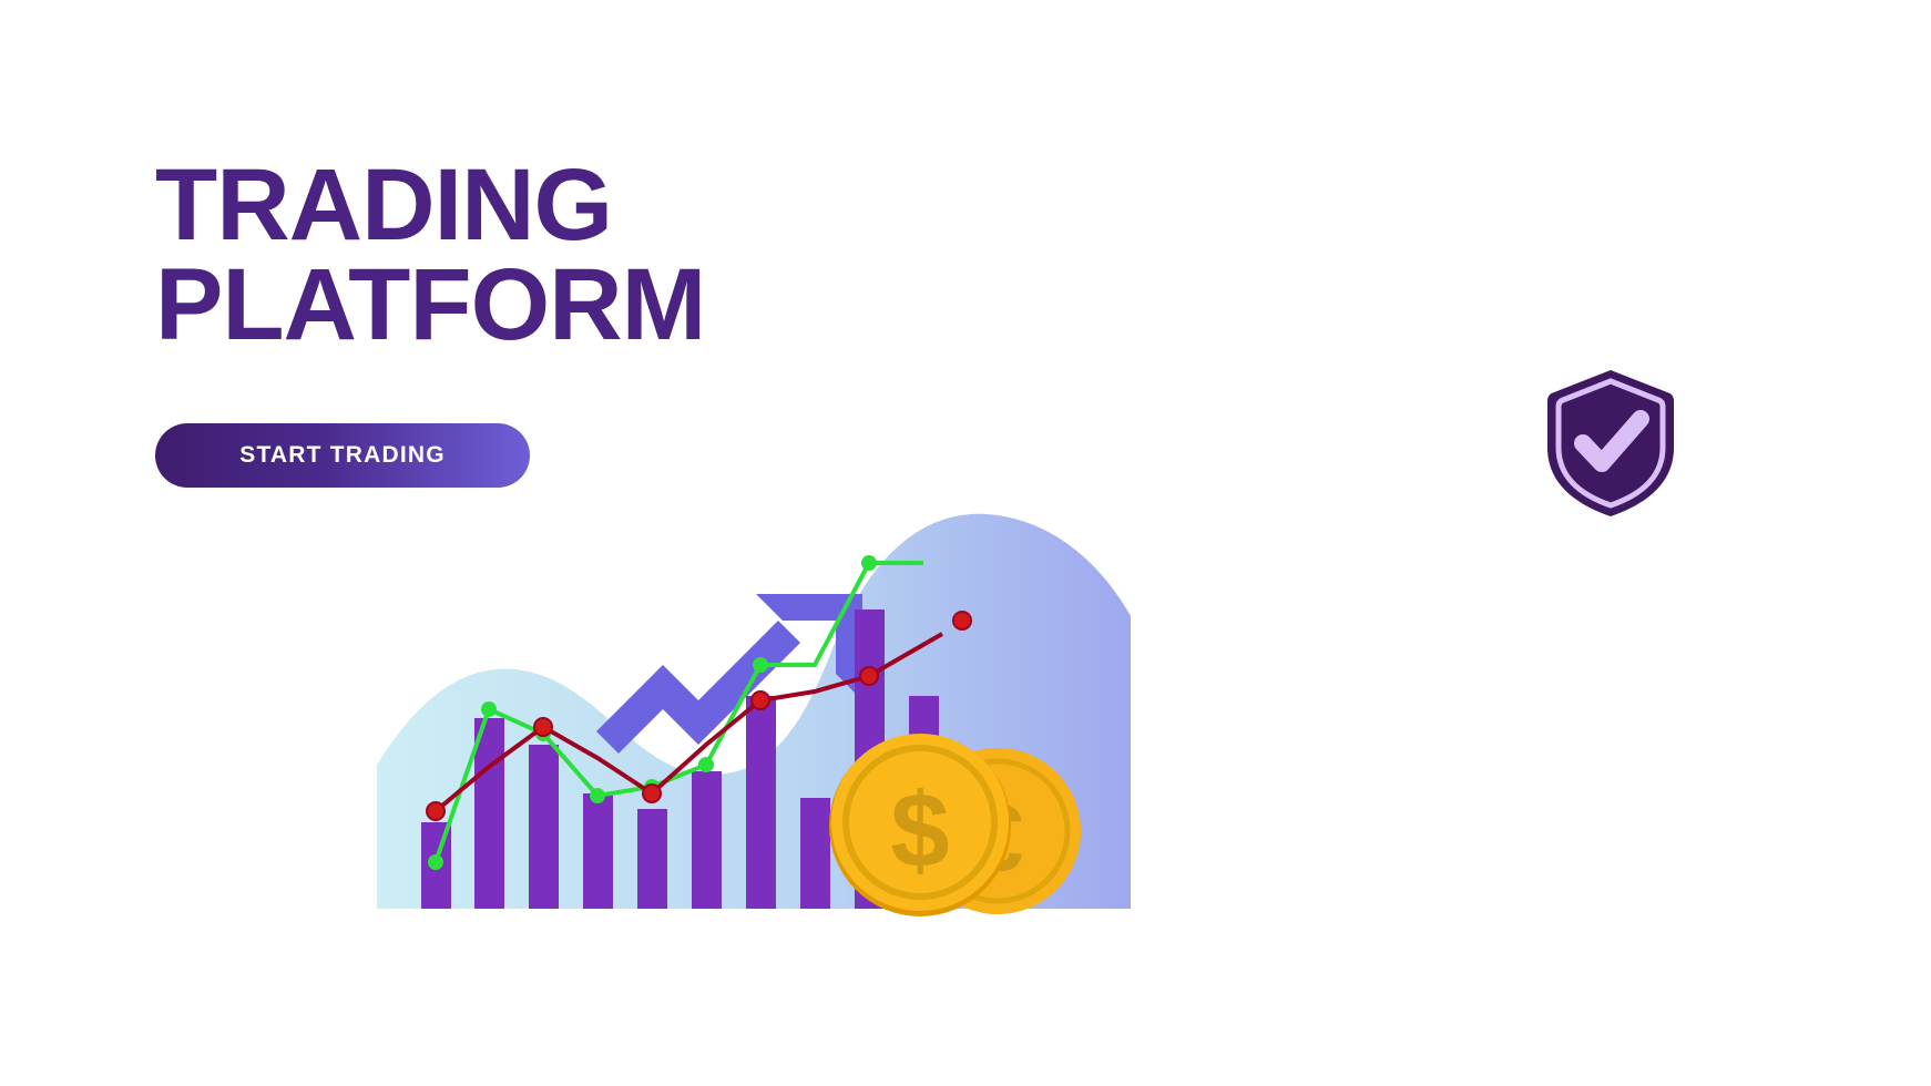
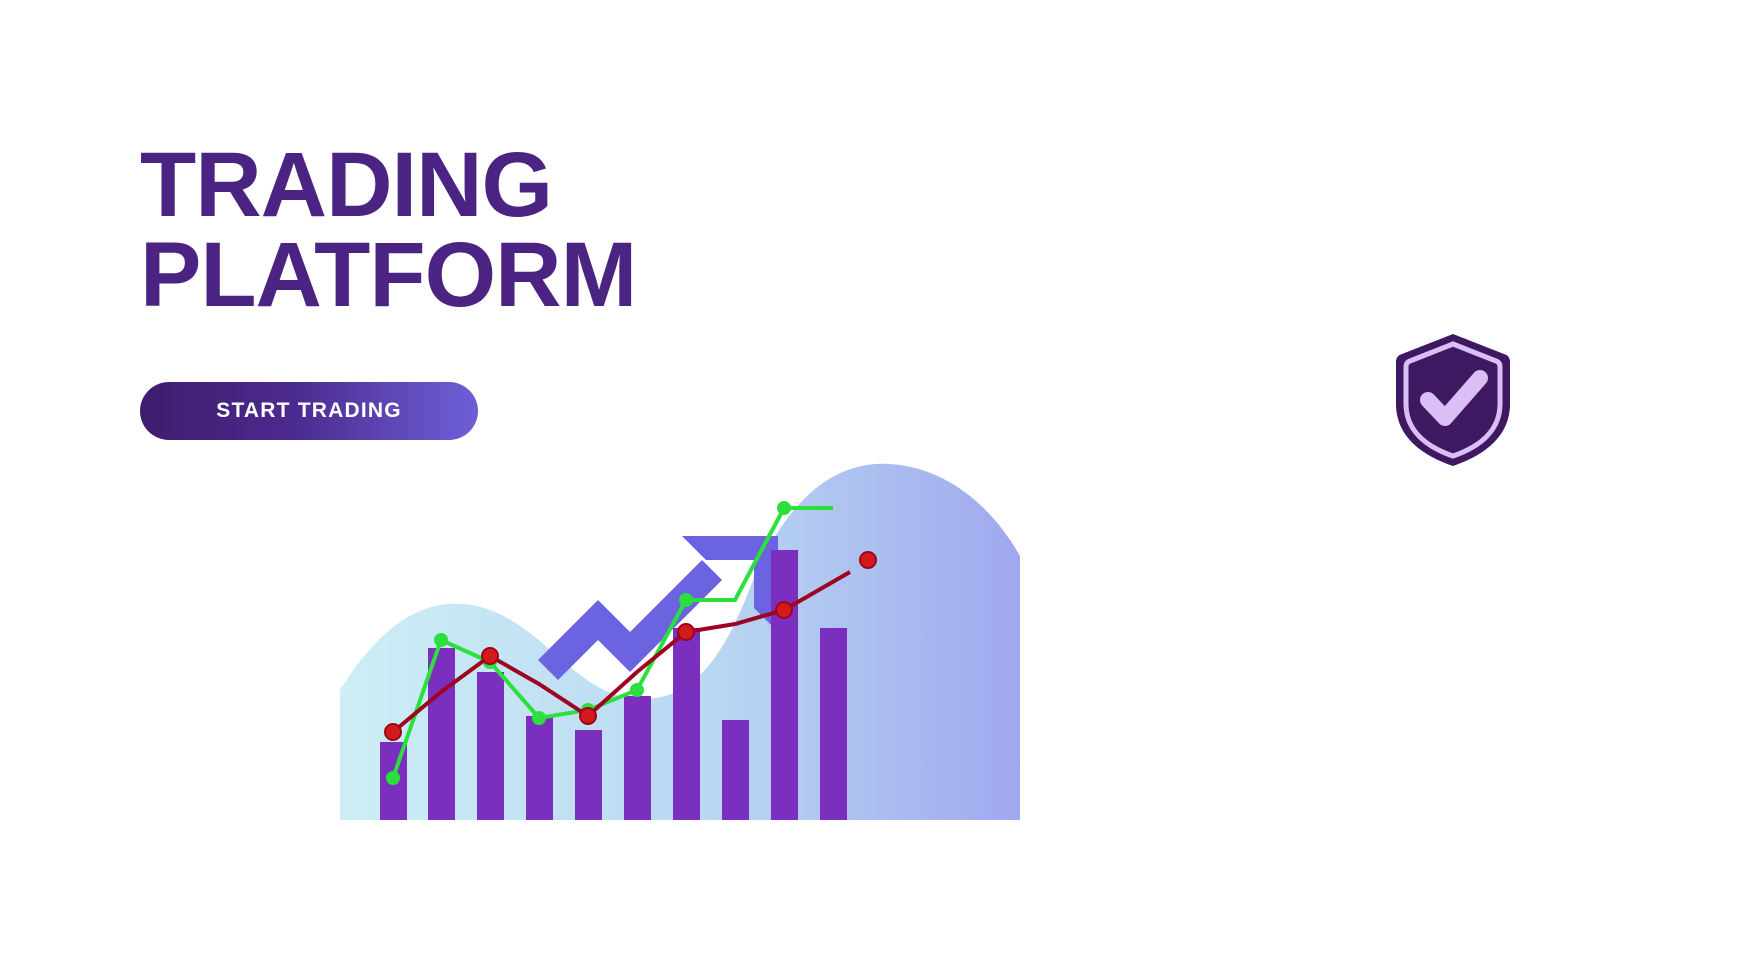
  TRADING
  PLATFORM
  START TRADING
- $
